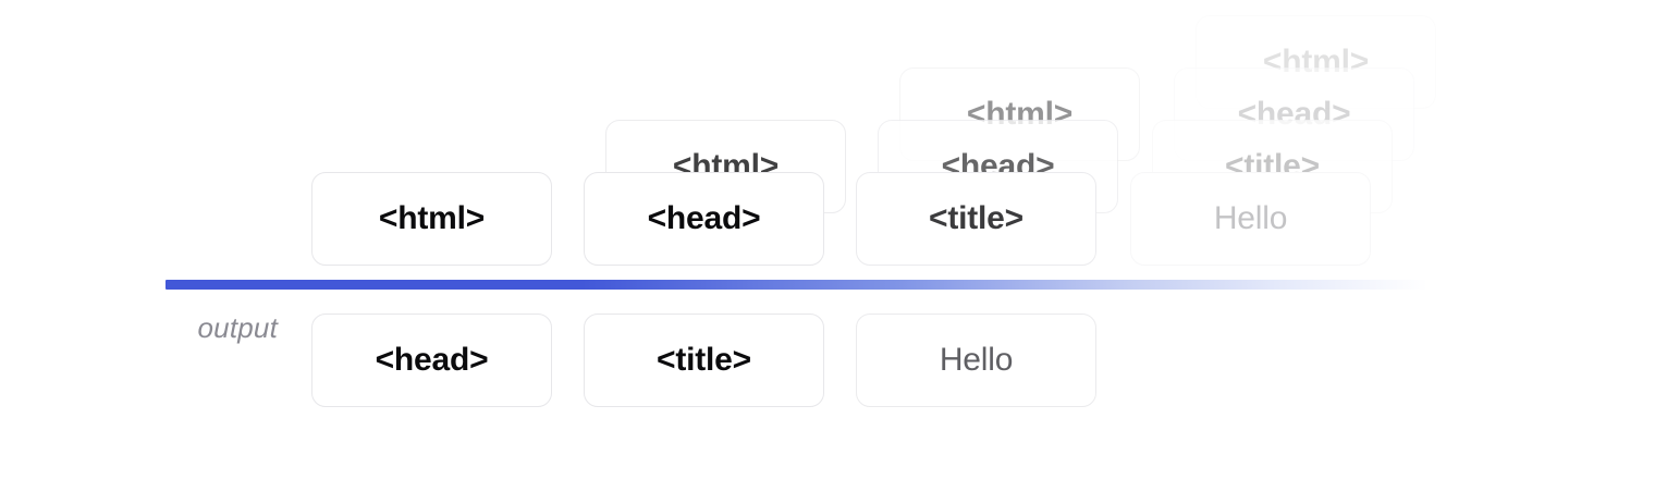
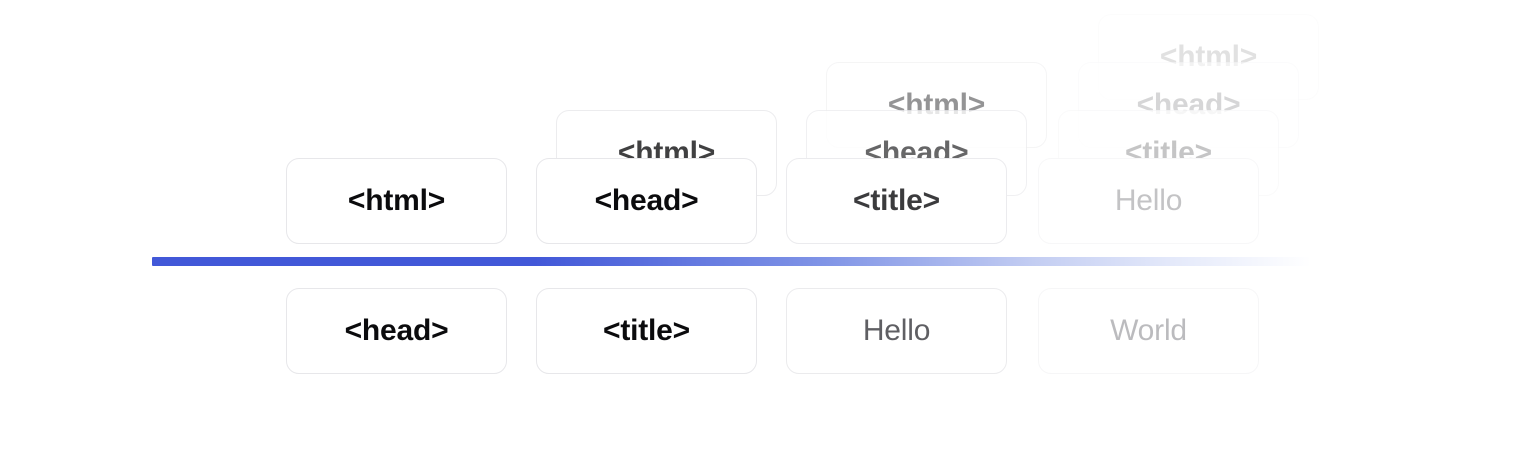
- output
  <html>
  <html>
  <head>
  <html>
  <head>
  <title>
  <html>
  <head>
  <title>
  Hello
  <head>
  <title>
  Hello
+ World
